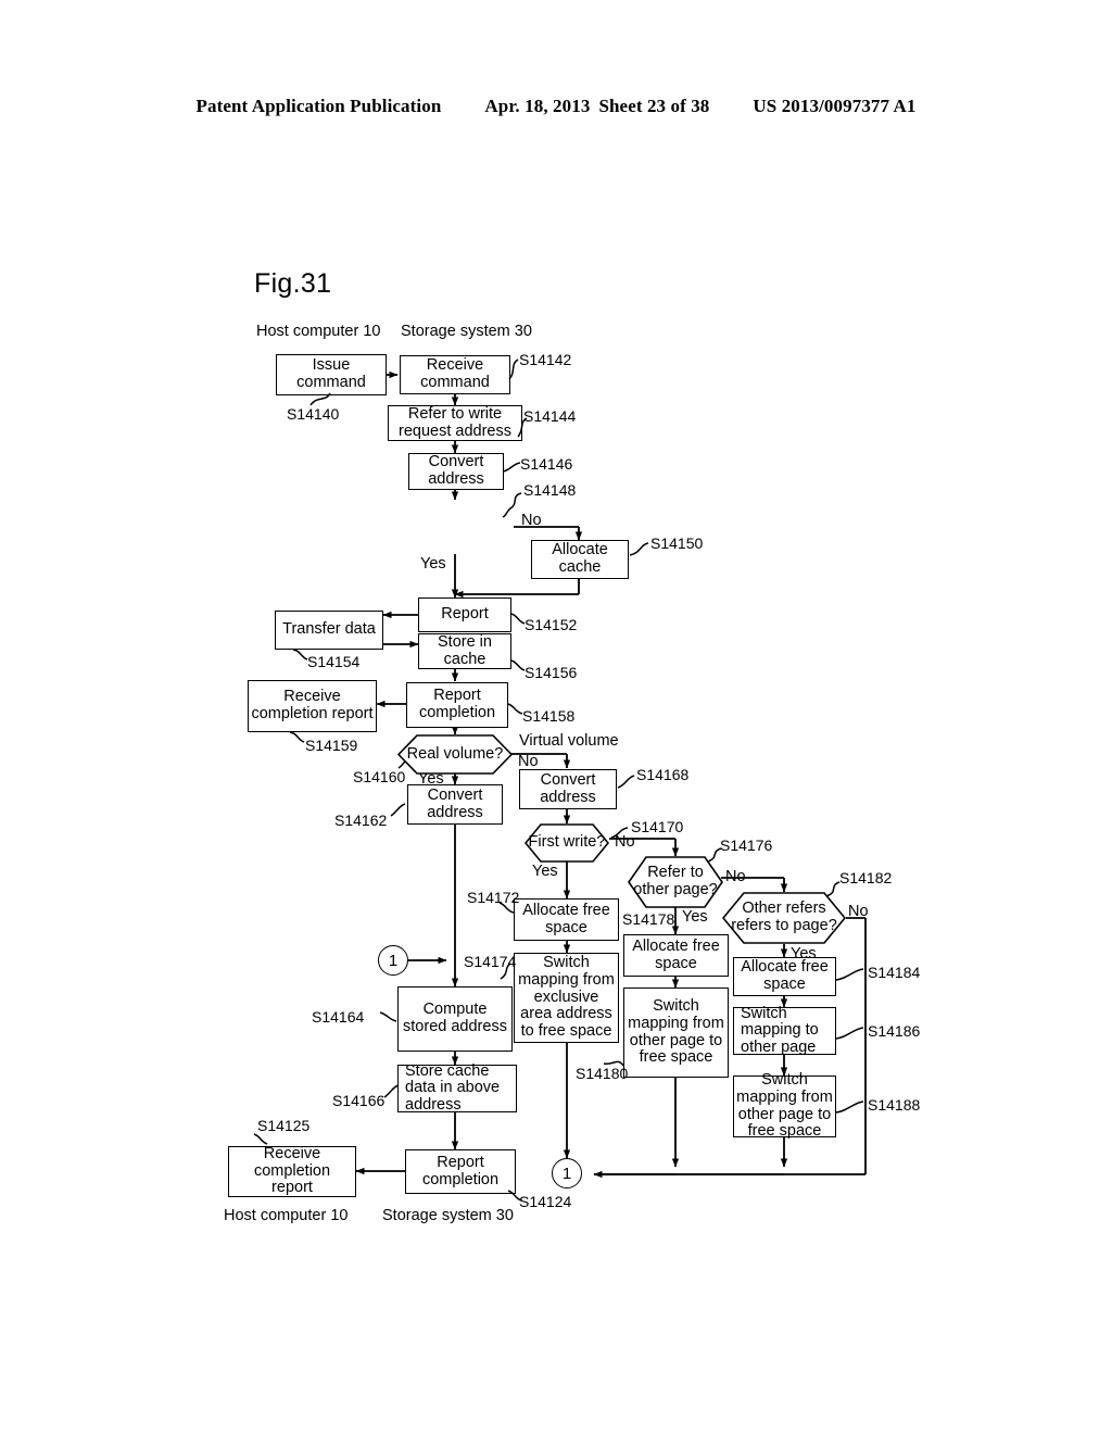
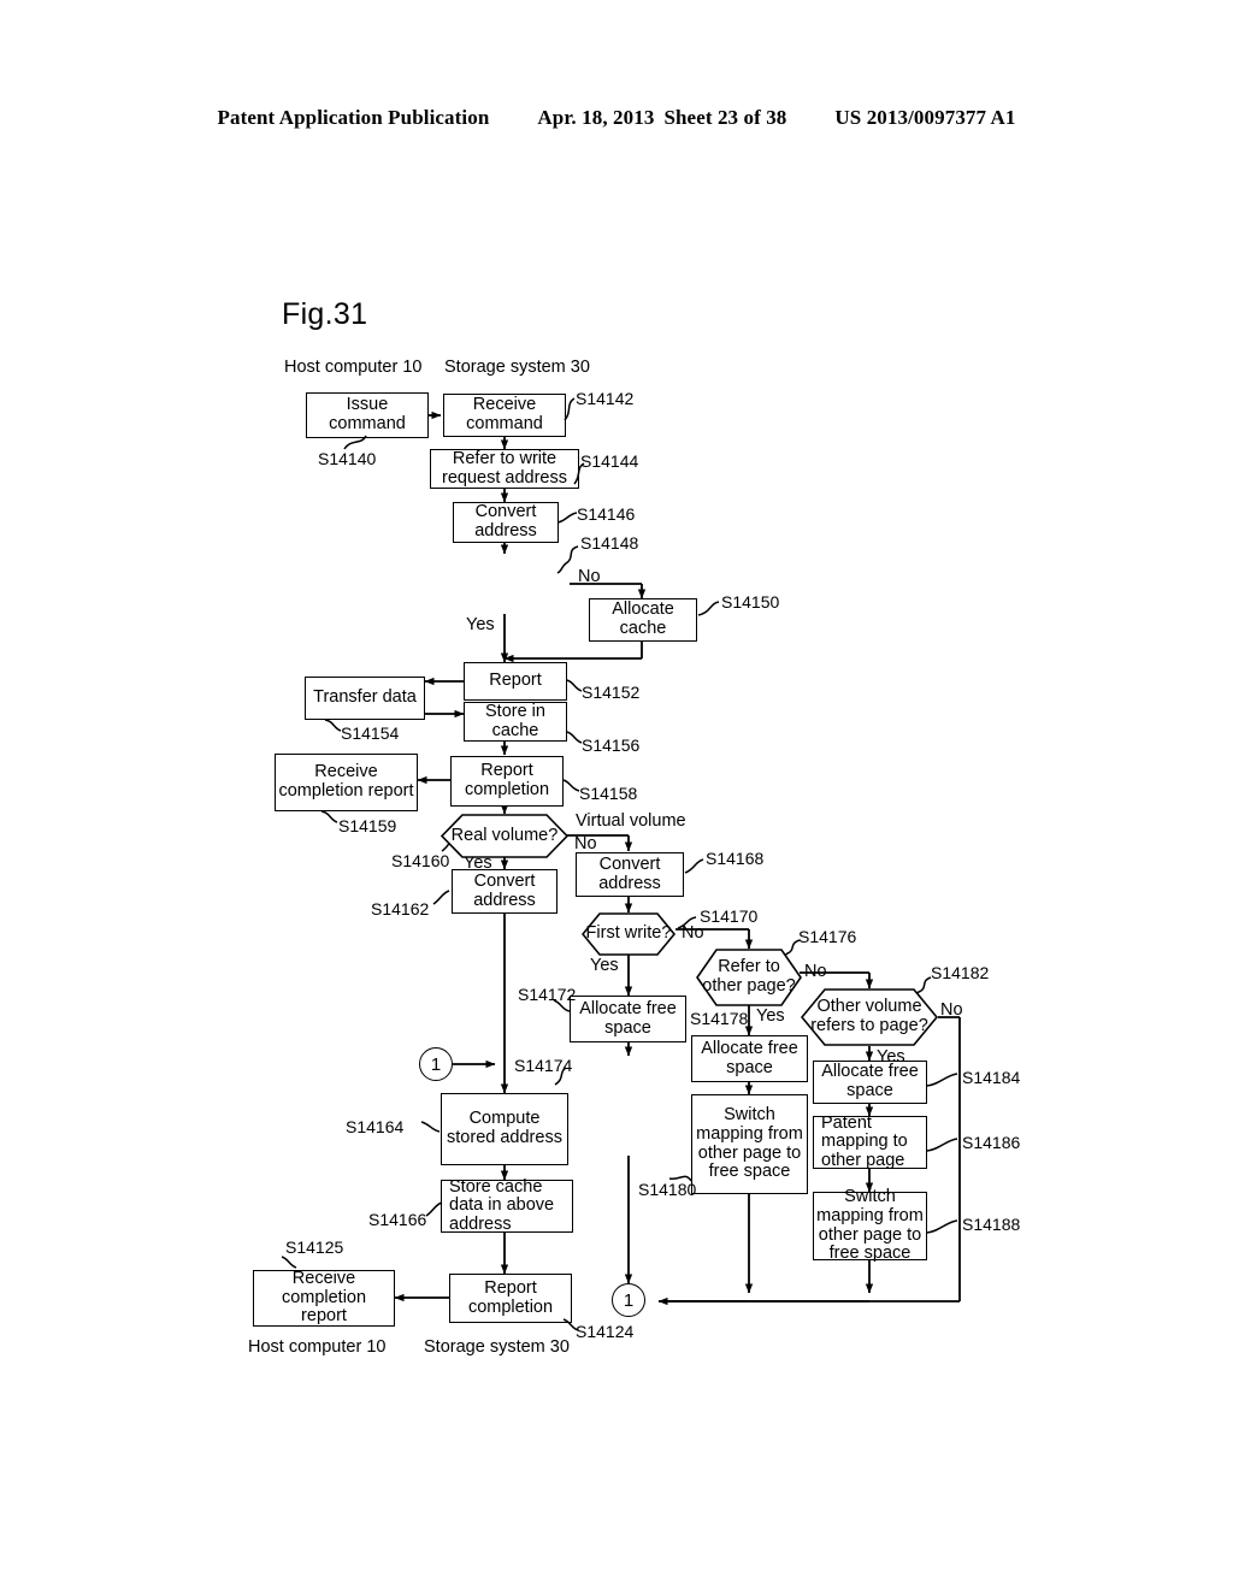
  Patent Application Publication Apr. 18, 2013 Sheet 23 of 38 US 2013/0097377 A1
  Fig.31
  Host computer 10
  Storage system 30
  Host computer 10
  Storage system 30
  Issue command
  S14140
  Receive command
  S14142
  Refer to write request address
  S14144
  Convert address
  S14146
  S14148
  No
  Yes
  Allocate cache
  S14150
  Report
  S14152
  Transfer data
  S14154
  Store in cache
  S14156
  Receive completion report
  S14159
  Report completion
  S14158
  Real volume?
  S14160
  Virtual volume
  No
  Yes
  Convert address
  S14162
  Convert address
  S14168
  First write?
  S14170
  No
  Yes
  Allocate free space
  S14172
- Switch mapping from exclusive area address to free space
  S14174
  Refer to other page?
  S14176
  No
  Yes
  Allocate free space
  S14178
  Switch mapping from other page to free space
  S14180
- Other refers refers to page?
+ Other volume refers to page?
  S14182
  No
  Yes
  Allocate free space
  S14184
- Switch mapping to other page
+ Patent mapping to other page
  S14186
  Switch mapping from other page to free space
  S14188
  1
  Compute stored address
  S14164
  Store cache data in above address
  S14166
  Report completion
  S14124
  Receive completion report
  S14125
  1
